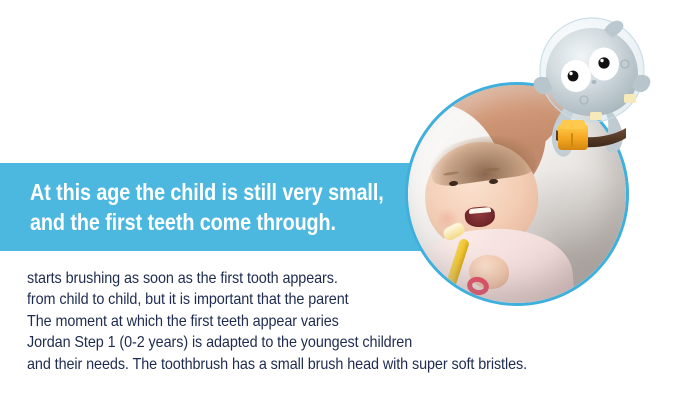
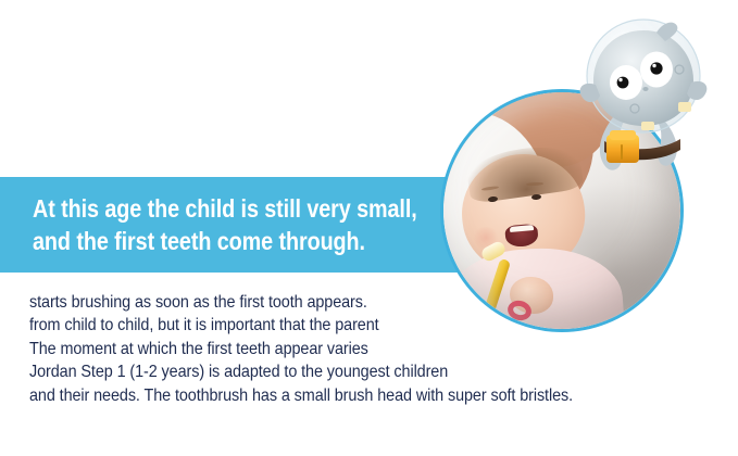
  At this age the child is still very small,
  and the first teeth come through.
  starts brushing as soon as the first tooth appears.
  from child to child, but it is important that the parent
  The moment at which the first teeth appear varies
- Jordan Step 1 (0-2 years) is adapted to the youngest children
+ Jordan Step 1 (1-2 years) is adapted to the youngest children
  and their needs. The toothbrush has a small brush head with super soft bristles.
